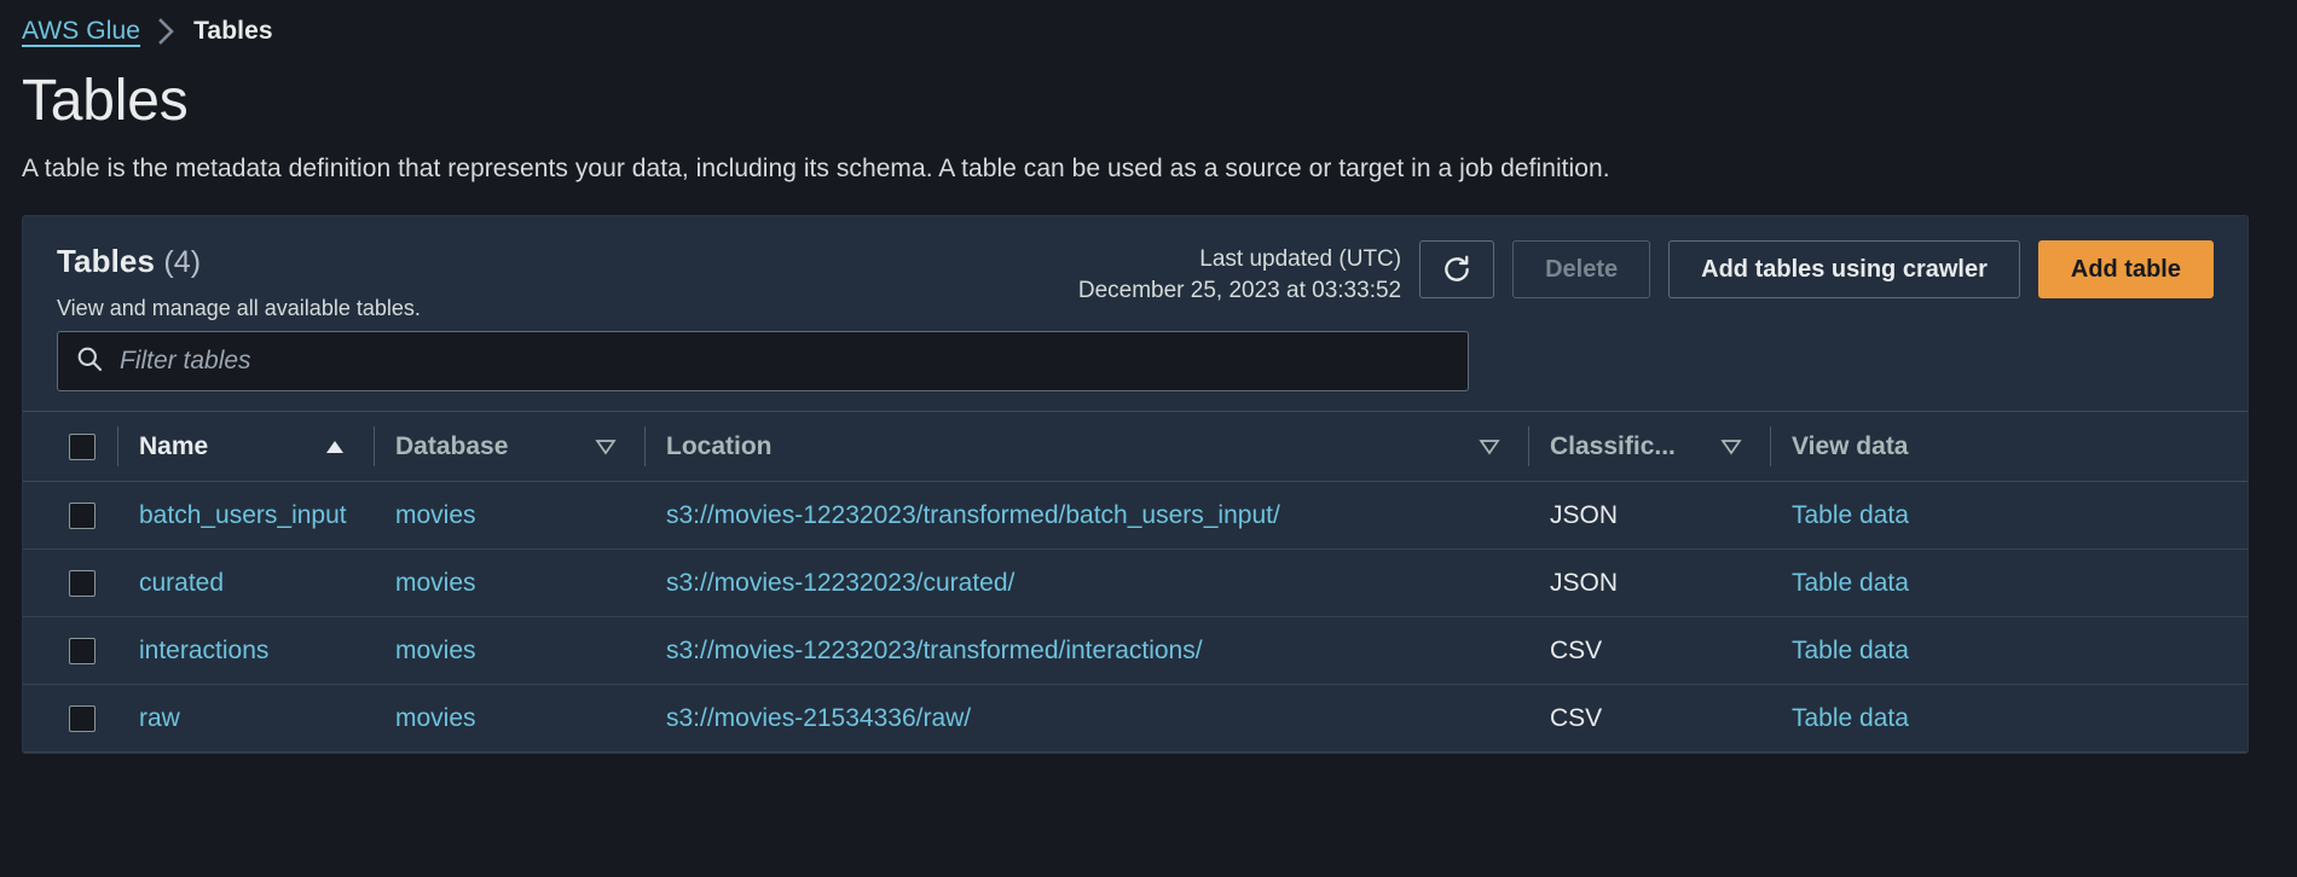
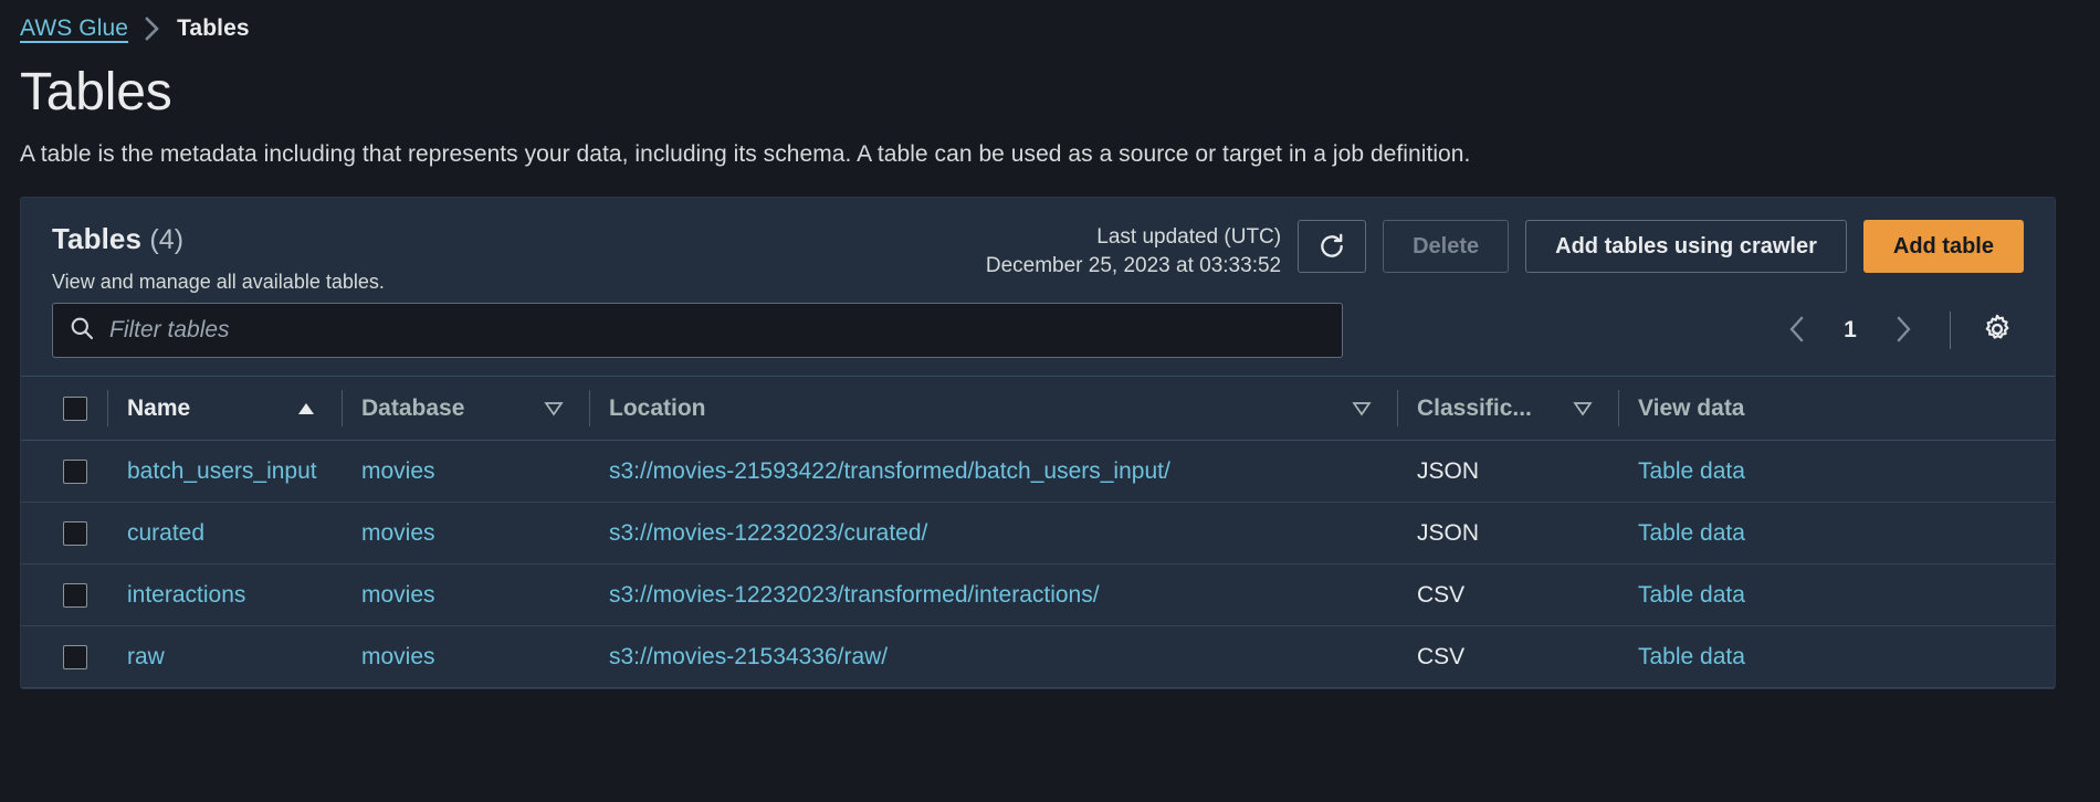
  AWS Glue
  Tables
  Tables
- A table is the metadata definition that represents your data, including its schema. A table can be used as a source or target in a job definition.
+ A table is the metadata including that represents your data, including its schema. A table can be used as a source or target in a job definition.
  Tables (4)
  View and manage all available tables.
  Last updated (UTC)
  December 25, 2023 at 03:33:52
  Delete
  Add tables using crawler
  Add table
  Filter tables
+ 1
  	Name	Database	Location	Classific...	View data
- 	batch_users_input	movies	s3://movies-12232023/transformed/batch_users_input/	JSON	Table data
+ 	batch_users_input	movies	s3://movies-21593422/transformed/batch_users_input/	JSON	Table data
  	curated	movies	s3://movies-12232023/curated/	JSON	Table data
  	interactions	movies	s3://movies-12232023/transformed/interactions/	CSV	Table data
  	raw	movies	s3://movies-21534336/raw/	CSV	Table data
